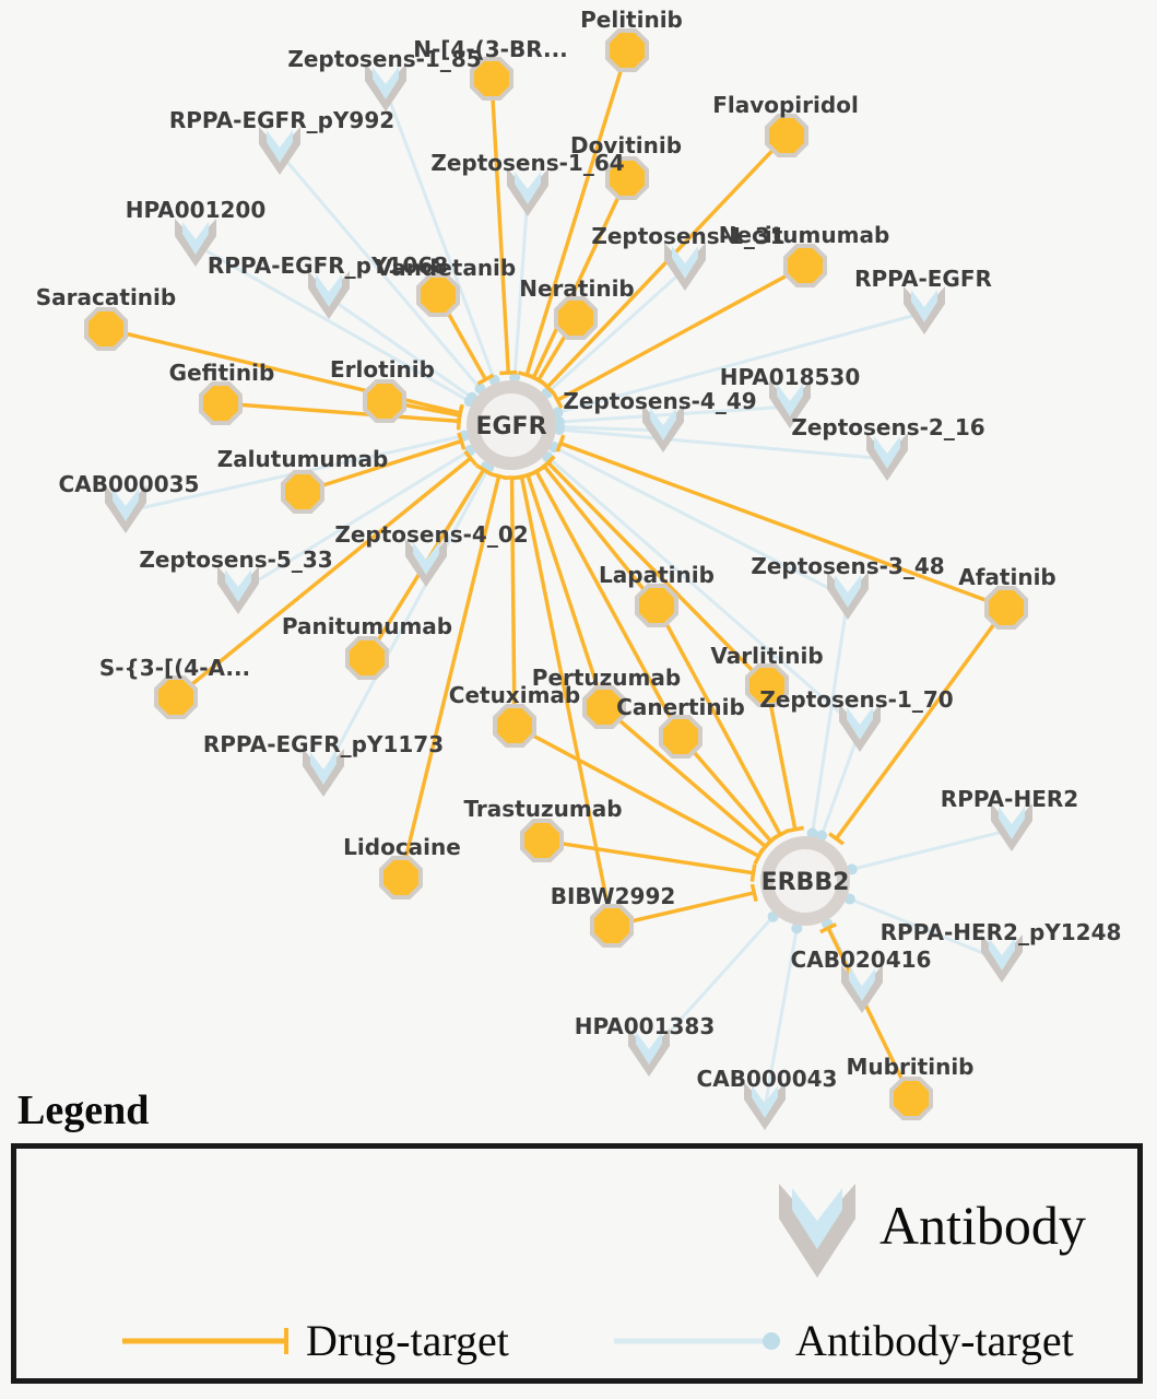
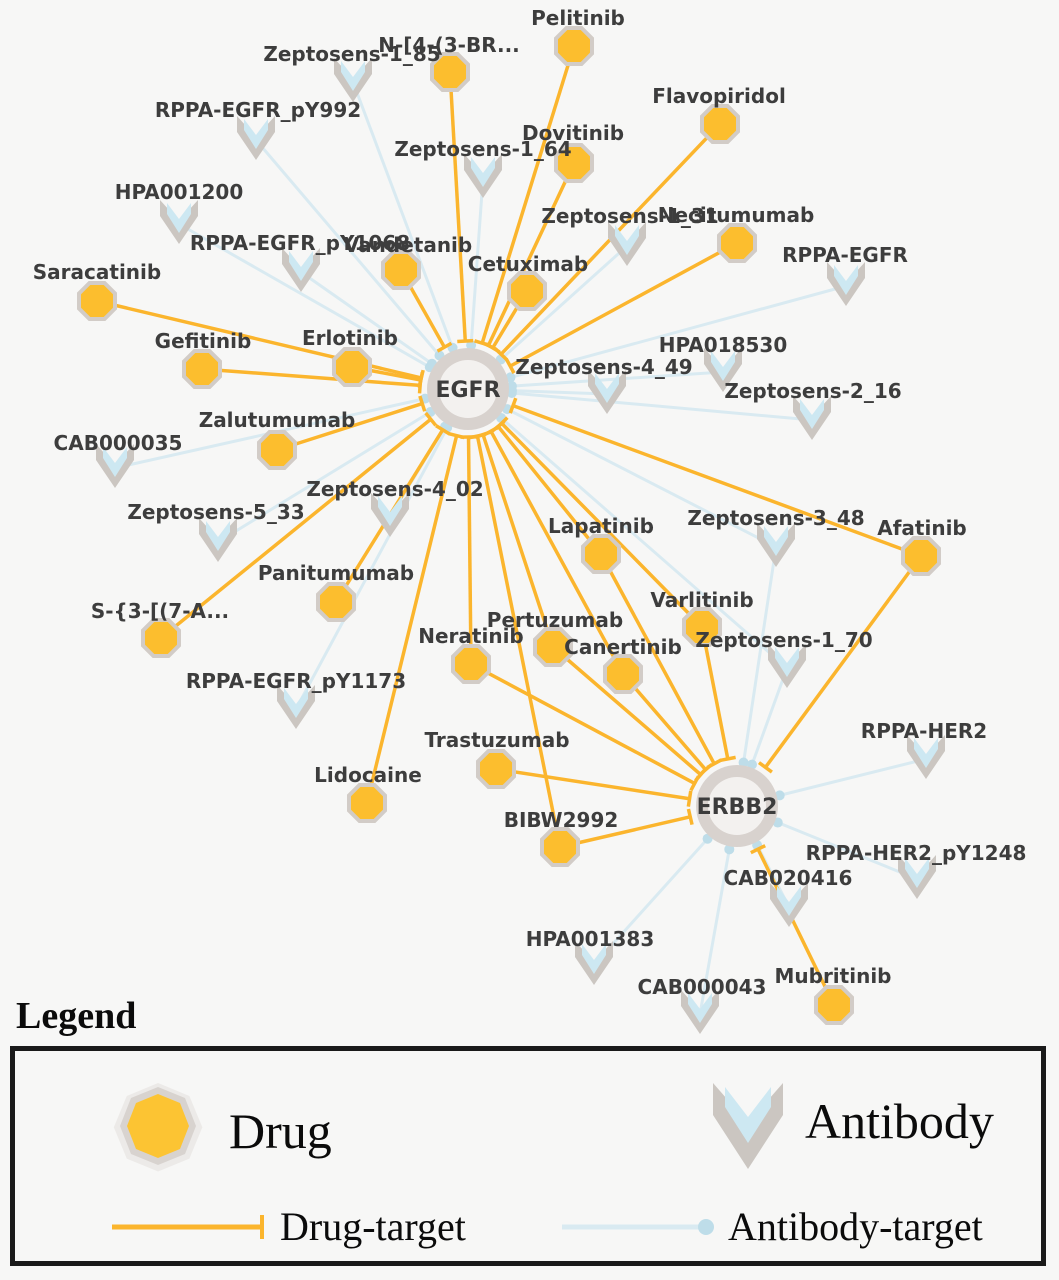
  EGFR
  ERBB2
  Pelitinib
  N-[4-(3-BR...
  Dovitinib
  Flavopiridol
  Necitumumab
  Vandetanib
- Neratinib
+ Cetuximab
  Saracatinib
  Gefitinib
  Erlotinib
  Zalutumumab
  Panitumumab
- S-{3-[(4-A...
+ S-{3-[(7-A...
  Lapatinib
  Varlitinib
  Pertuzumab
- Cetuximab
+ Neratinib
  Canertinib
  Afatinib
  Trastuzumab
  Lidocaine
  BIBW2992
  Mubritinib
  Zeptosens-1_85
  RPPA-EGFR_pY992
  HPA001200
  RPPA-EGFR_pY1068
  Zeptosens-1_64
  Zeptosens-1_31
  RPPA-EGFR
  Zeptosens-4_49
  HPA018530
  Zeptosens-2_16
  CAB000035
  Zeptosens-5_33
  Zeptosens-4_02
  RPPA-EGFR_pY1173
  Zeptosens-3_48
  Zeptosens-1_70
  RPPA-HER2
  RPPA-HER2_pY1248
  CAB020416
  HPA001383
  CAB000043
  Legend
+ Drug
  Antibody
  Drug-target
  Antibody-target
